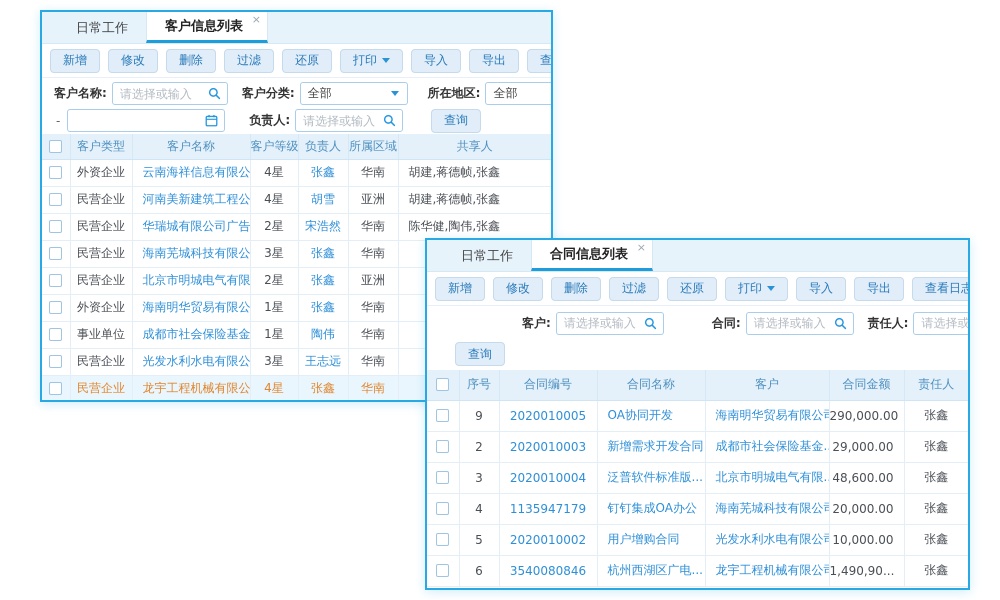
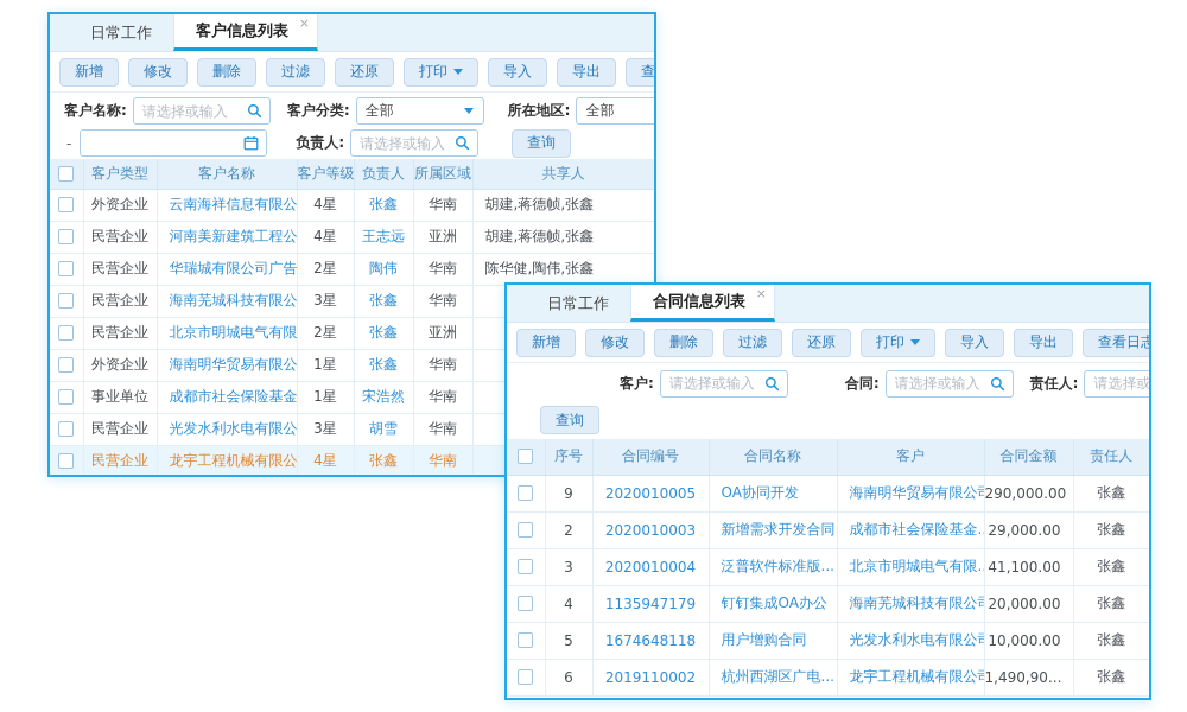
  日常工作
  客户信息列表
  ×
  新增
  修改
  删除
  过滤
  还原
  打印
  导入
  导出
  客户名称:
  请选择或输入
  客户分类:
  全部
  所在地区:
  全部
  -
  负责人:
  请选择或输入
  查询
  	客户类型	客户名称	客户等级	负责人	所属区域	共享人
  	外资企业	云南海祥信息有限公	4星	张鑫	华南	胡建,蒋德帧,张鑫
- 	民营企业	河南美新建筑工程公	4星	胡雪	亚洲	胡建,蒋德帧,张鑫
+ 	民营企业	河南美新建筑工程公	4星	王志远	亚洲	胡建,蒋德帧,张鑫
- 	民营企业	华瑞城有限公司广告	2星	宋浩然	华南	陈华健,陶伟,张鑫
+ 	民营企业	华瑞城有限公司广告	2星	陶伟	华南	陈华健,陶伟,张鑫
  	民营企业	海南芜城科技有限公	3星	张鑫	华南
  	民营企业	北京市明城电气有限	2星	张鑫	亚洲
  	外资企业	海南明华贸易有限公	1星	张鑫	华南
- 	事业单位	成都市社会保险基金	1星	陶伟	华南
+ 	事业单位	成都市社会保险基金	1星	宋浩然	华南
- 	民营企业	光发水利水电有限公	3星	王志远	华南
+ 	民营企业	光发水利水电有限公	3星	胡雪	华南
  	民营企业	龙宇工程机械有限公	4星	张鑫	华南
  日常工作
  合同信息列表
  ×
  新增
  修改
  删除
  过滤
  还原
  打印
  导入
  导出
  查看日志
  客户:
  请选择或输入
  合同:
  请选择或输入
  责任人:
  查询
  	序号	合同编号	合同名称	客户	合同金额	责任人
  	9	2020010005	OA协同开发	海南明华贸易有限公	290,000.00	张鑫
  	2	2020010003	新增需求开发合同	成都市社会保险基金.	29,000.00	张鑫
- 	3	2020010004	泛普软件标准版...	北京市明城电气有限.	48,600.00	张鑫
+ 	3	2020010004	泛普软件标准版...	北京市明城电气有限.	41,100.00	张鑫
  	4	1135947179	钉钉集成OA办公	海南芜城科技有限公	20,000.00	张鑫
- 	5	2020010002	用户增购合同	光发水利水电有限公	10,000.00	张鑫
+ 	5	1674648118	用户增购合同	光发水利水电有限公	10,000.00	张鑫
- 	6	3540080846	杭州西湖区广电...	龙宇工程机械有限公	1,490,90...	张鑫
+ 	6	2019110002	杭州西湖区广电...	龙宇工程机械有限公	1,490,90...	张鑫
